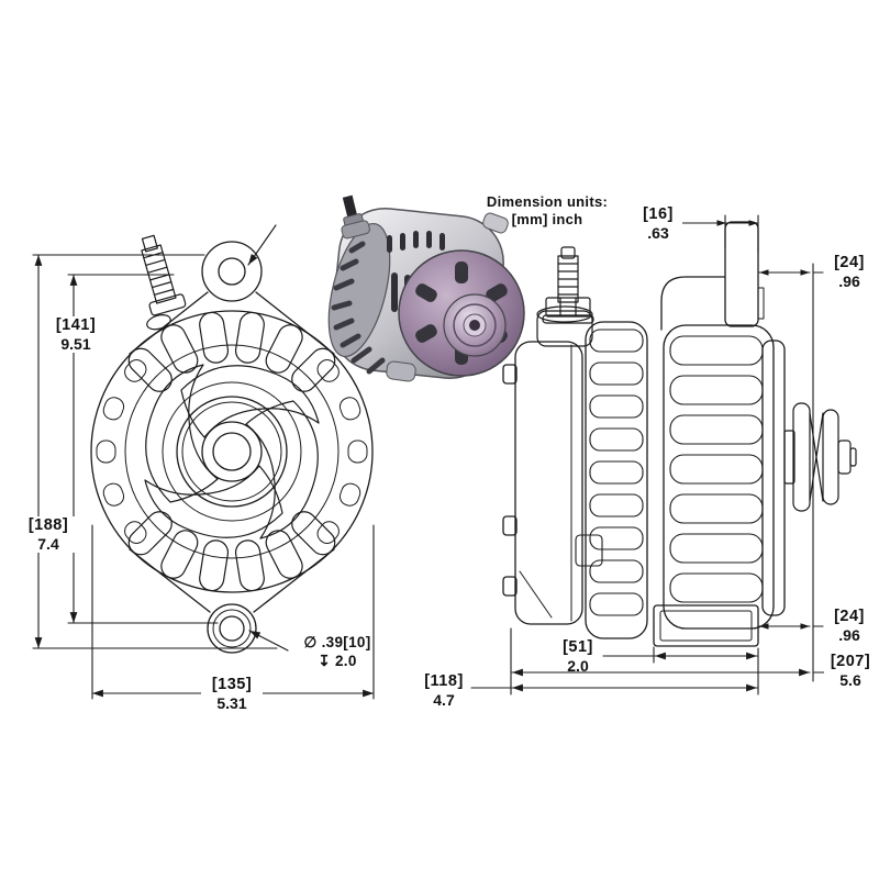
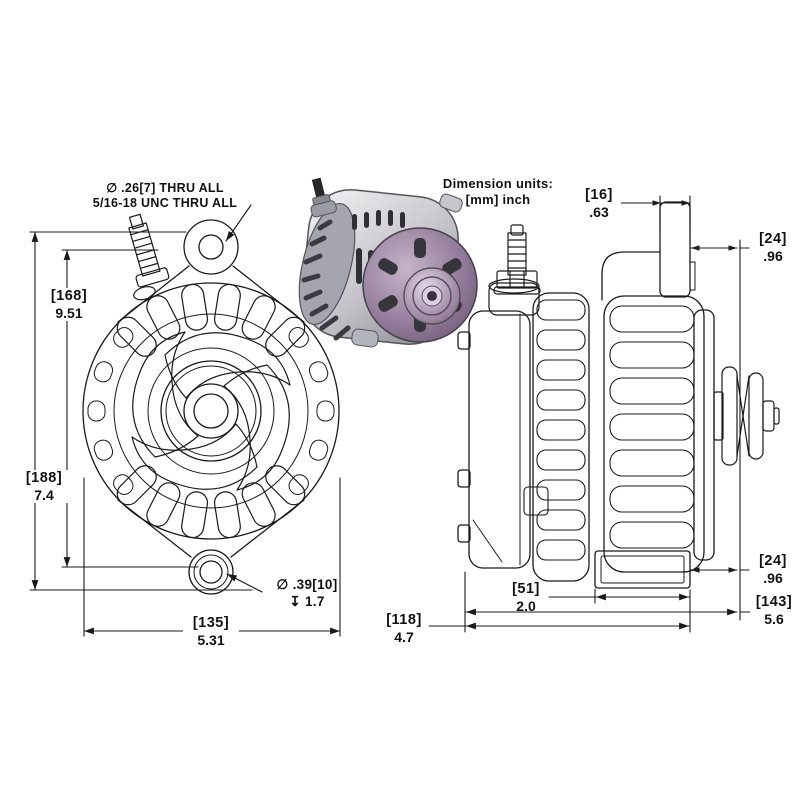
+ ∅ .26[7] THRU ALL
+ 5/16-18 UNC THRU ALL
  Dimension units:
  [mm] inch
  ∅ .39[10]
- ↧ 2.0
+ ↧ 1.7
  [188]
  7.4
- [141]
+ [168]
  9.51
  [135]
  5.31
  [16]
  .63
  [24]
  .96
  [24]
  .96
- [207]
+ [143]
  5.6
  [51]
  2.0
  [118]
  4.7
